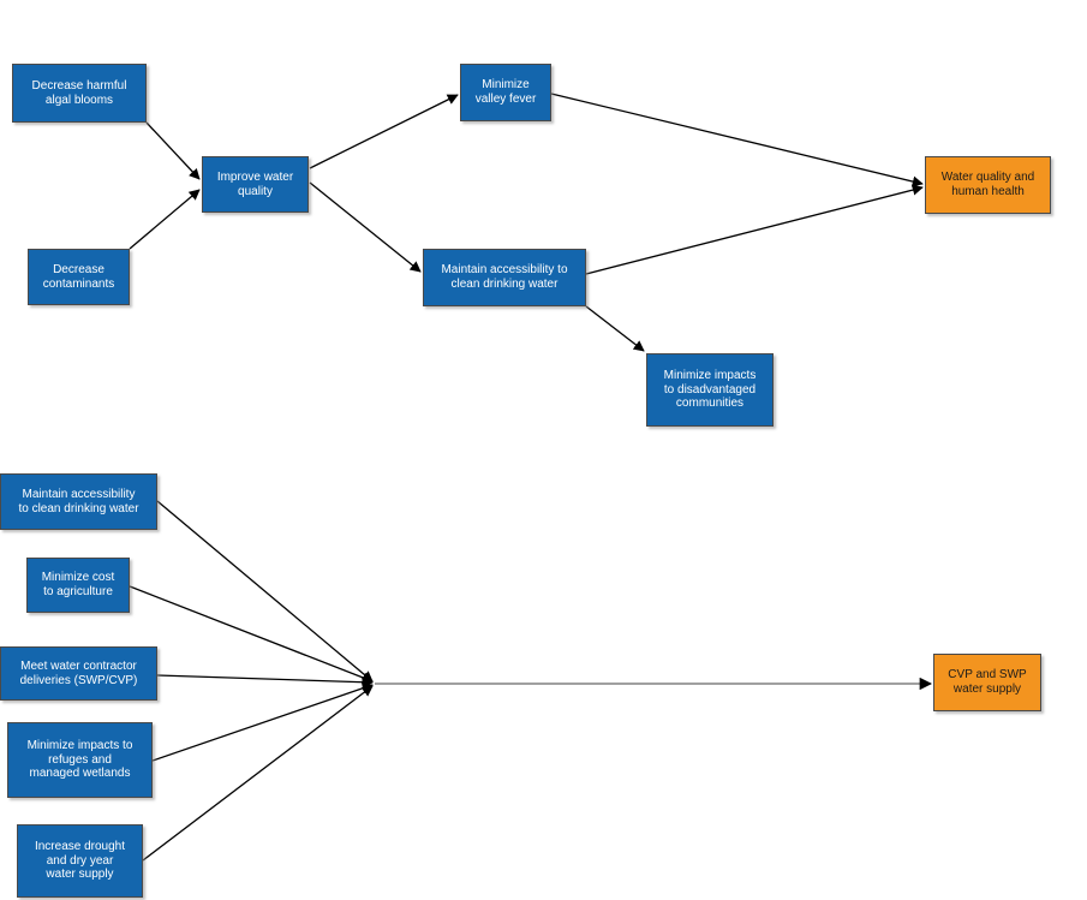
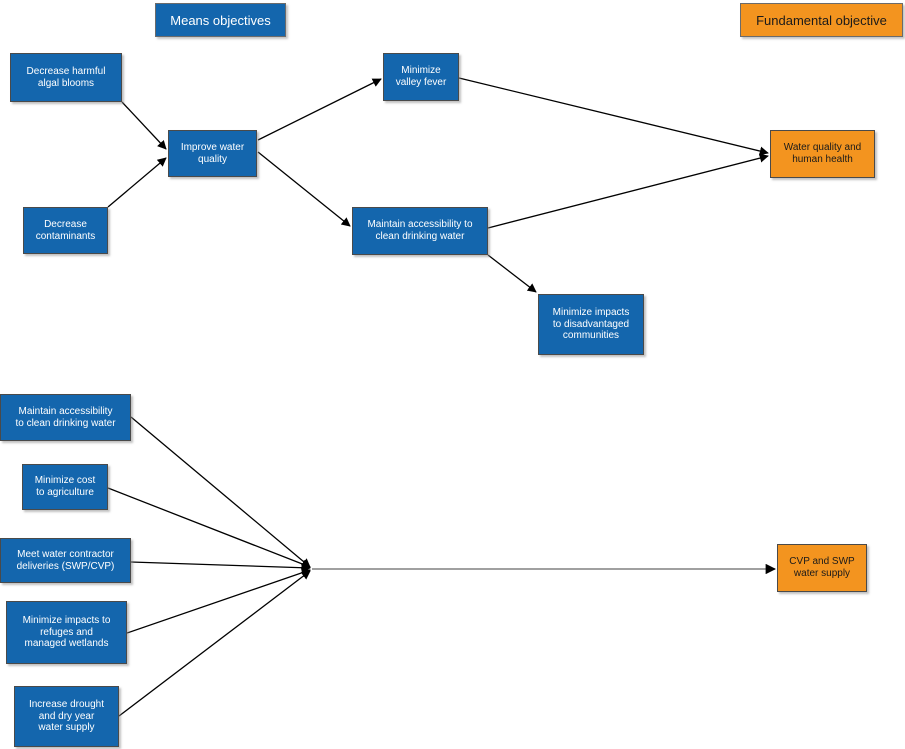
  Decrease harmful
  algal blooms
  Decrease
  contaminants
  Improve water
  quality
  Minimize
  valley fever
  Maintain accessibility to
  clean drinking water
  Minimize impacts
  to disadvantaged
  communities
  Water quality and
  human health
  Maintain accessibility
  to clean drinking water
  Minimize cost
  to agriculture
  Meet water contractor
  deliveries (SWP/CVP)
  Minimize impacts to
  refuges and
  managed wetlands
  Increase drought
  and dry year
  water supply
  CVP and SWP
  water supply
+ Means objectives
+ Fundamental objective
